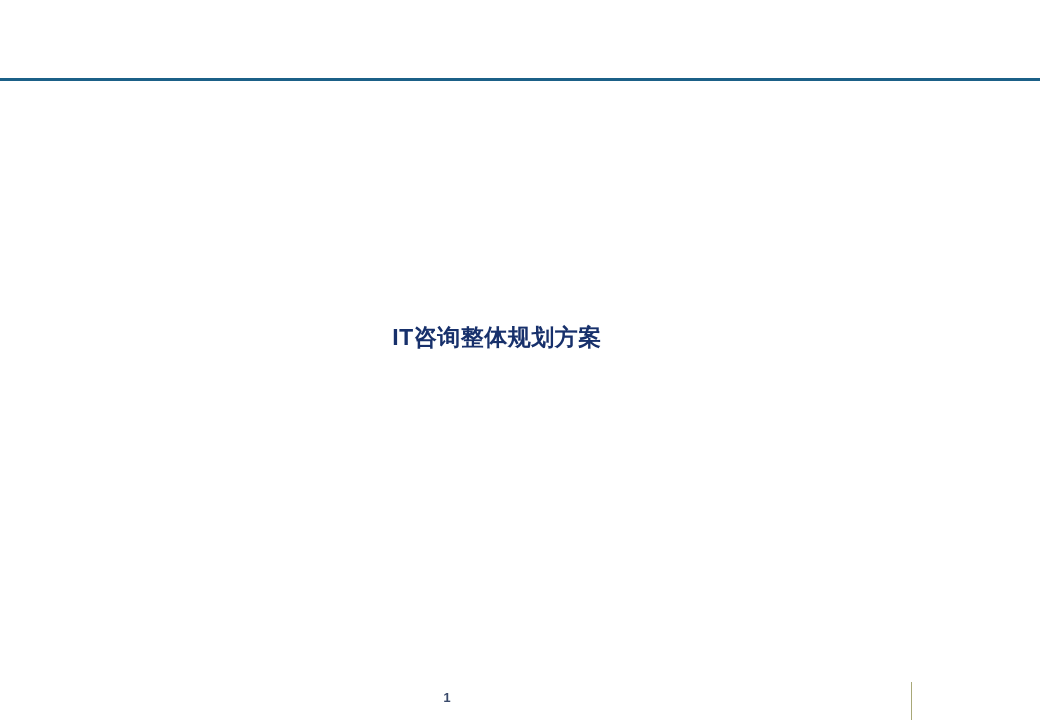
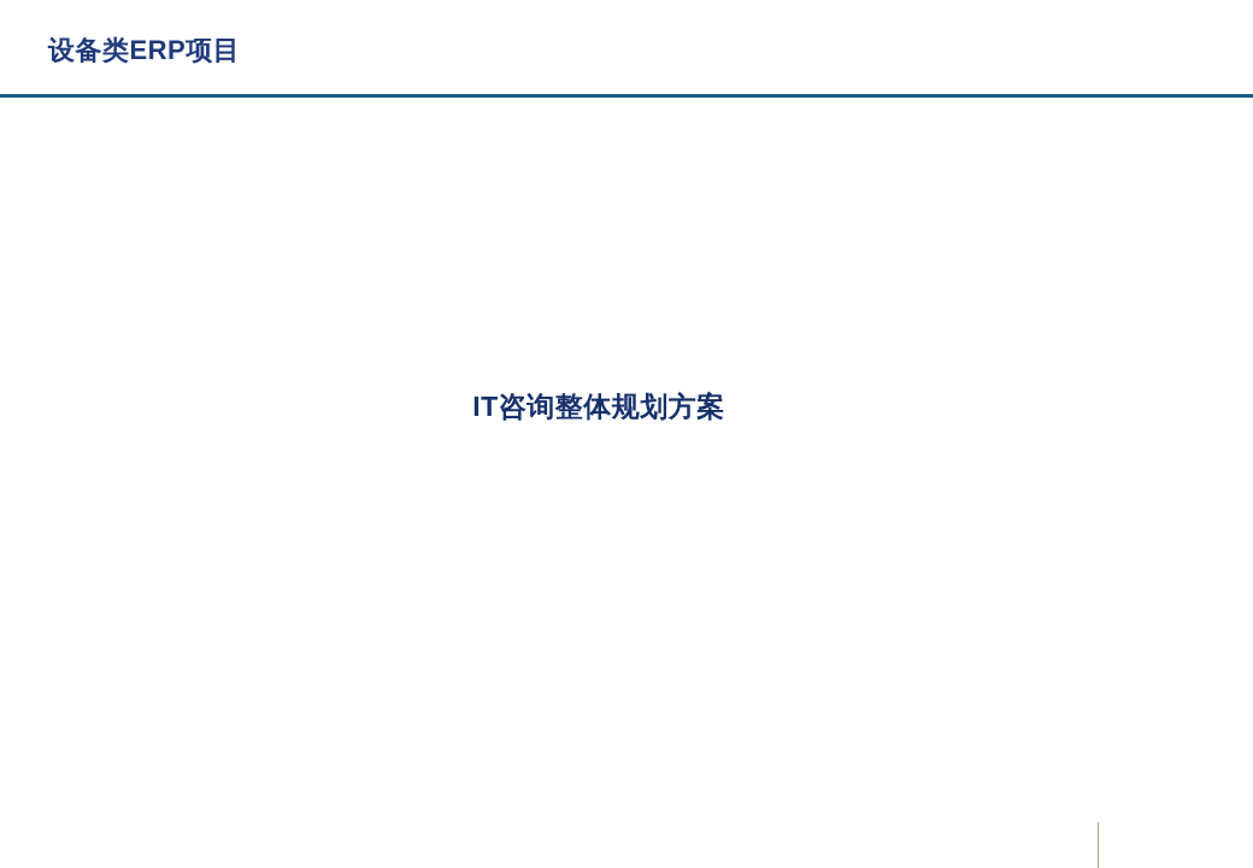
+ 设备类ERP项目
  IT咨询整体规划方案
- 1
